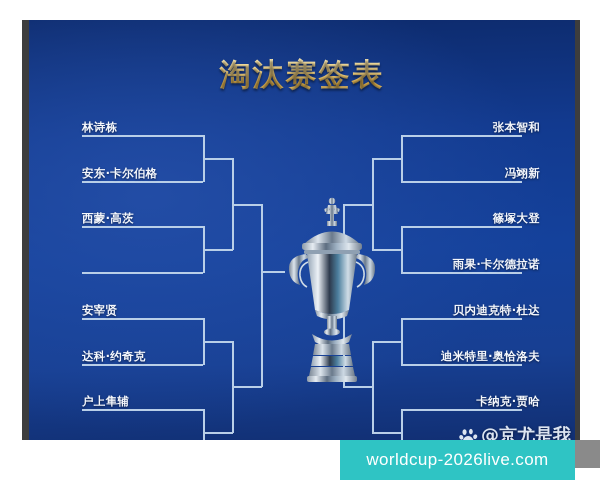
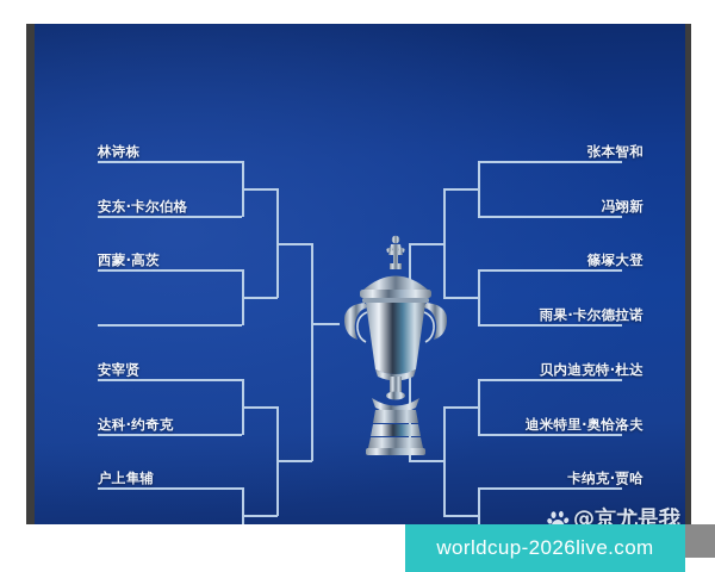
- 淘汰赛签表
  林诗栋
  安东·卡尔伯格
  西蒙·高茨
  安宰贤
  达科·约奇克
  户上隼辅
  张本智和
  冯翊新
  篠塚大登
  雨果·卡尔德拉诺
  贝内迪克特·杜达
  迪米特里·奥恰洛夫
  卡纳克·贾哈
  @京尤是我
  worldcup-2026live.com
